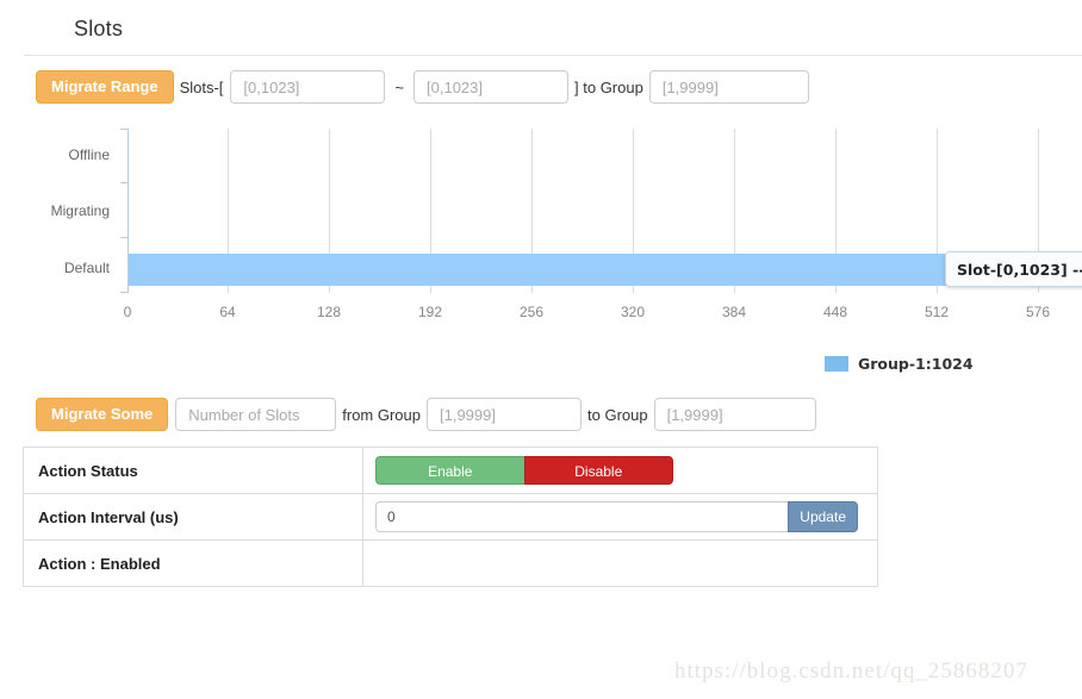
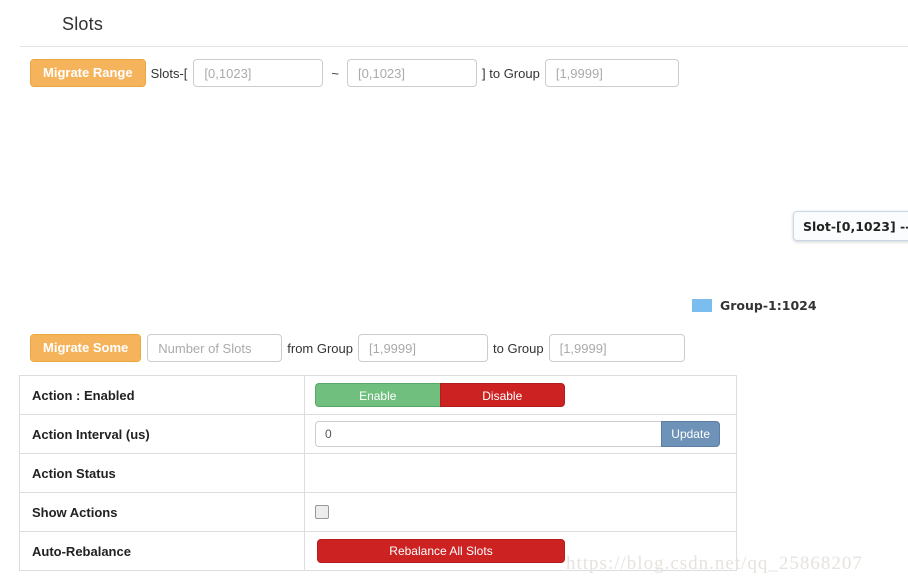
  Slots
  Migrate Range
  Slots-[
  [0,1023]
  ~
  [0,1023]
  ] to Group
  [1,9999]
- Offline
- Migrating
- Default
- 0
- 64
- 128
- 192
- 256
- 320
- 384
- 448
- 512
- 576
  Slot-[0,1023] -
  Group-1:1024
  Migrate Some
  Number of Slots
  from Group
  [1,9999]
  to Group
  [1,9999]
- Action Status	Enable Disable
+ Action : Enabled	Enable Disable
  Action Interval (us)	0 Update
- Action : Enabled
+ Action Status
+ Show Actions
+ Auto-Rebalance	Rebalance All Slots
  https://blog.csdn.net/qq_25868207
